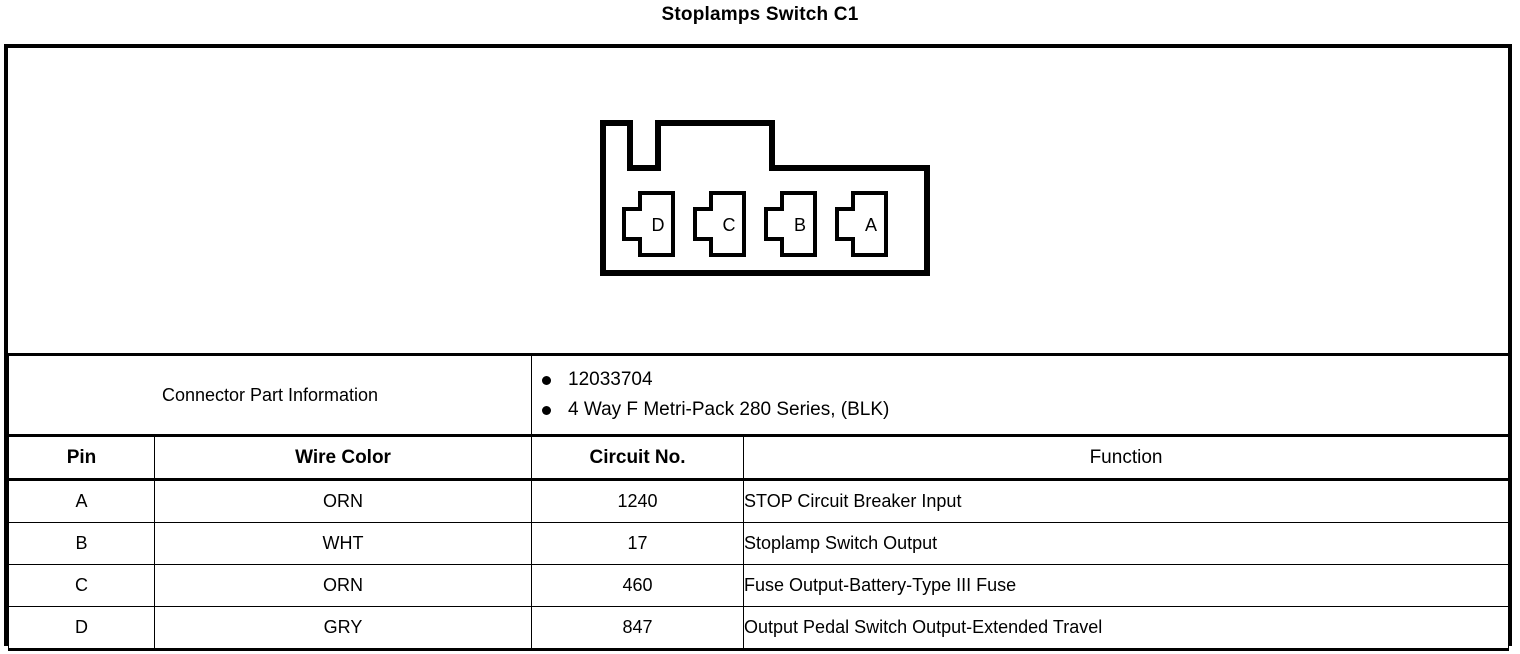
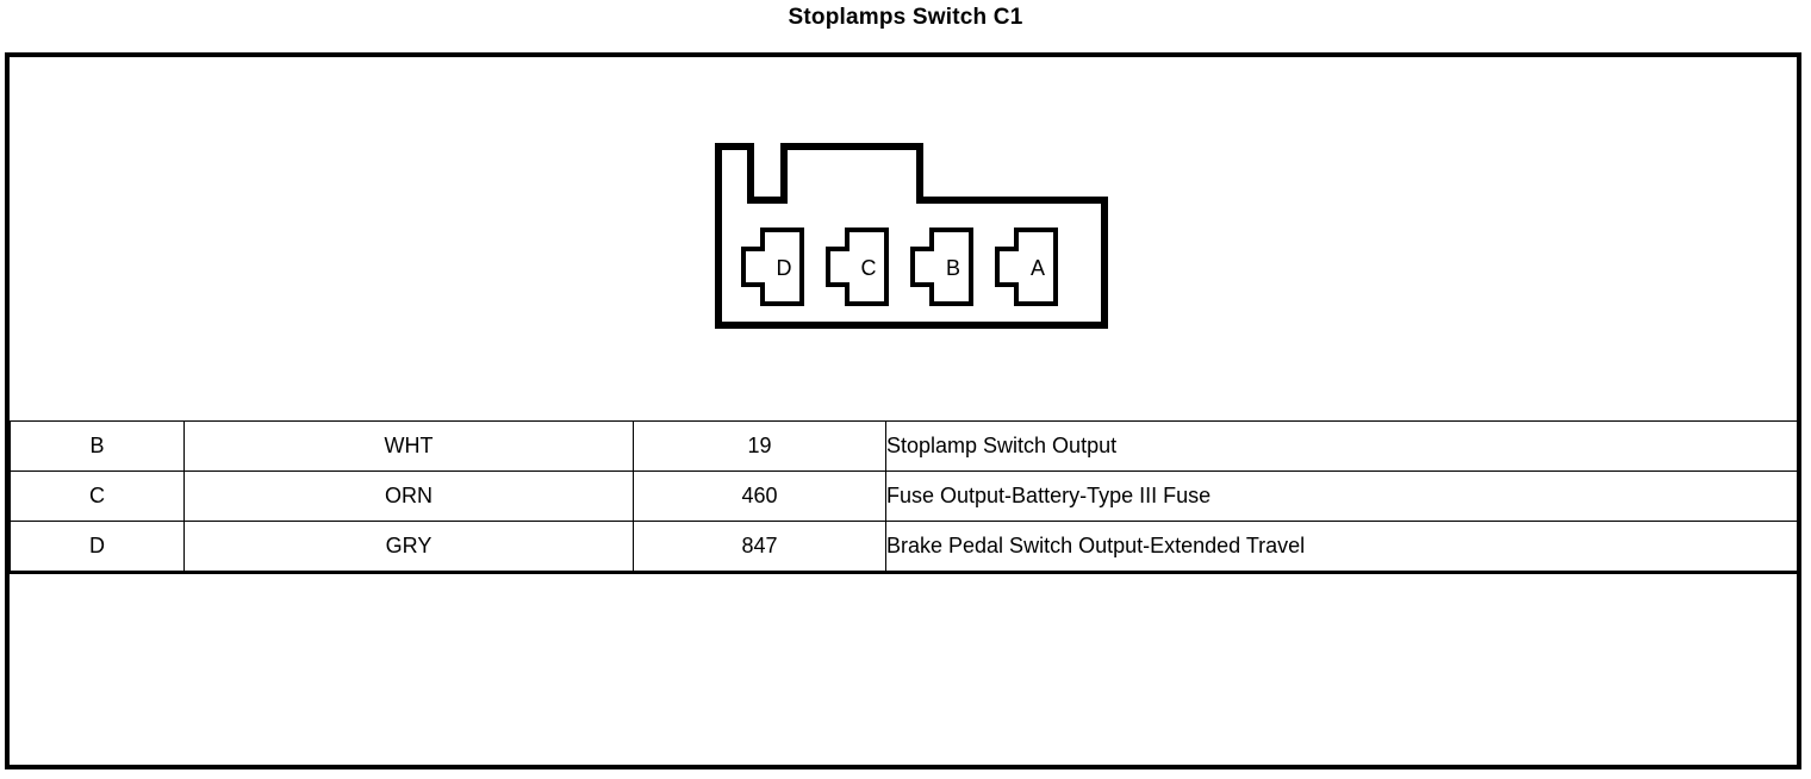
  Stoplamps Switch C1
  D
  C
  B
  A
- Connector Part Information	12033704 4 Way F Metri-Pack 280 Series, (BLK)
- Pin	Wire Color	Circuit No.	Function
- A	ORN	1240	STOP Circuit Breaker Input
- B	WHT	17	Stoplamp Switch Output
+ B	WHT	19	Stoplamp Switch Output
  C	ORN	460	Fuse Output-Battery-Type III Fuse
- D	GRY	847	Output Pedal Switch Output-Extended Travel
+ D	GRY	847	Brake Pedal Switch Output-Extended Travel
